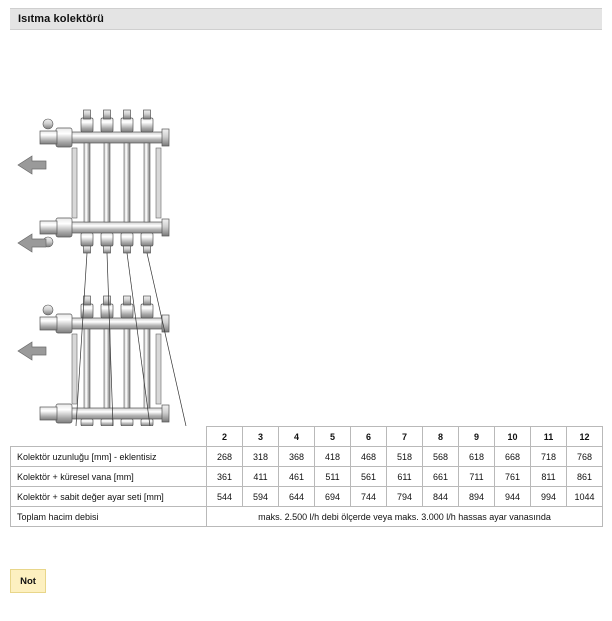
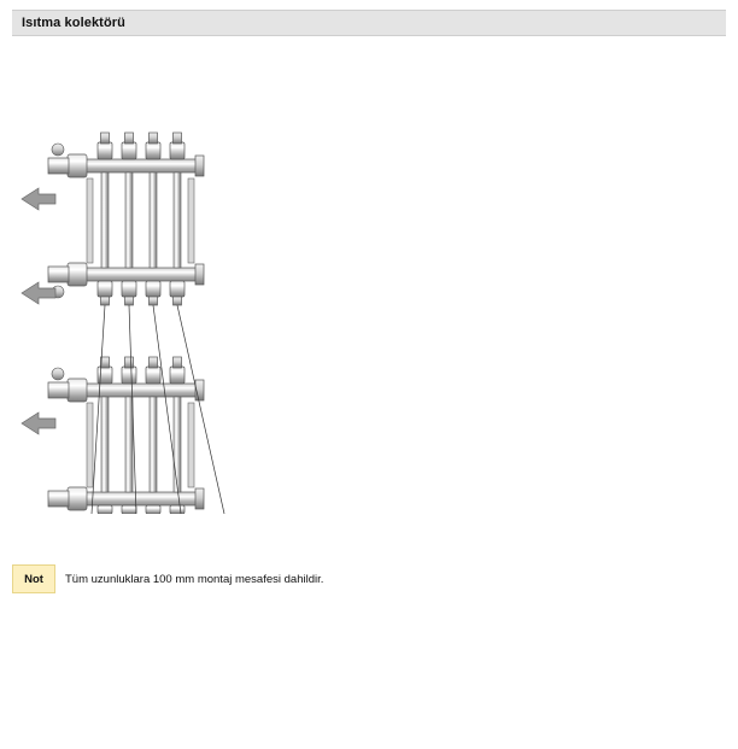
  Isıtma kolektörü
- 	2	3	4	5	6	7	8	9	10	11	12
- Kolektör uzunluğu [mm] - eklentisiz	268	318	368	418	468	518	568	618	668	718	768
- Kolektör + küresel vana [mm]	361	411	461	511	561	611	661	711	761	811	861
- Kolektör + sabit değer ayar seti [mm]	544	594	644	694	744	794	844	894	944	994	1044
- Toplam hacim debisi	maks. 2.500 l/h debi ölçerde veya maks. 3.000 l/h hassas ayar vanasında
  Not
+ Tüm uzunluklara 100 mm montaj mesafesi dahildir.
